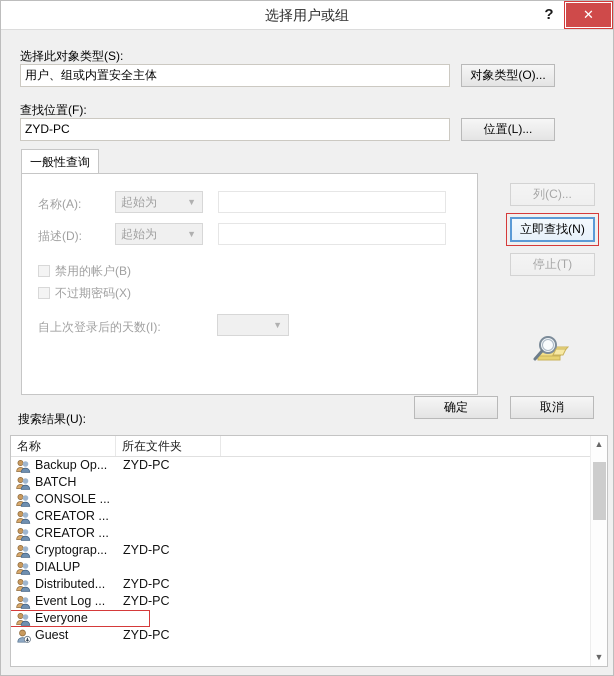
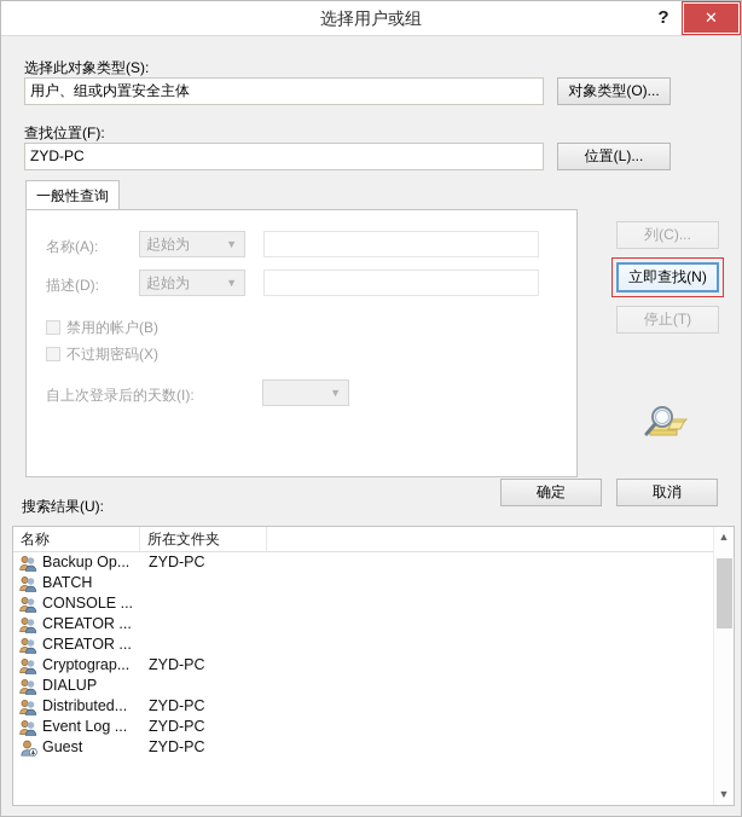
  选择用户或组
  ?
  ✕
  选择此对象类型(S):
  用户、组或内置安全主体
  对象类型(O)...
  查找位置(F):
  ZYD-PC
  位置(L)...
  一般性查询
  名称(A):
  起始为
  ▼
  描述(D):
  起始为
  ▼
  禁用的帐户(B)
  不过期密码(X)
  自上次登录后的天数(I):
  ▼
  列(C)...
  立即查找(N)
  停止(T)
  确定
  取消
  搜索结果(U):
  名称
  所在文件夹
  Backup Op...
  ZYD-PC
  BATCH
  CONSOLE ...
  CREATOR ...
  CREATOR ...
  Cryptograp...
  ZYD-PC
  DIALUP
  Distributed...
  ZYD-PC
  Event Log ...
  ZYD-PC
- Everyone
  Guest
  ZYD-PC
  ▲
  ▼
